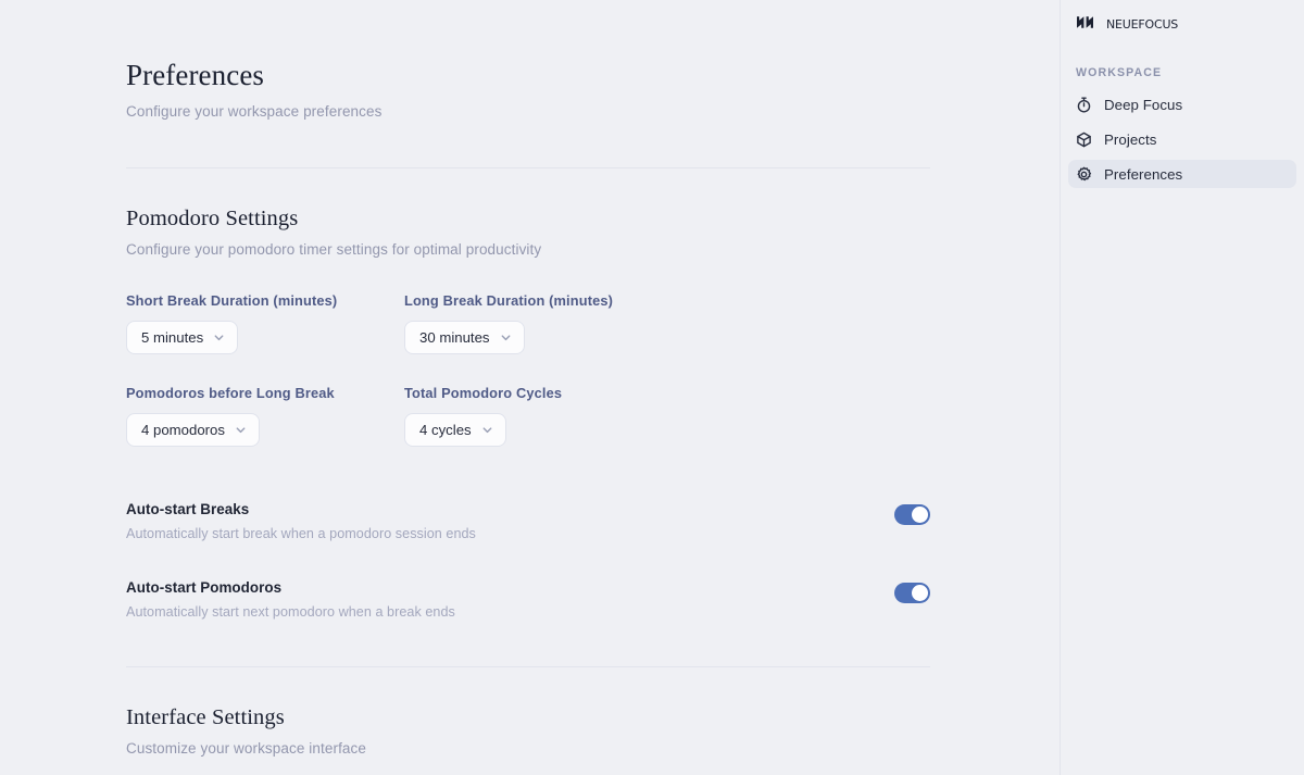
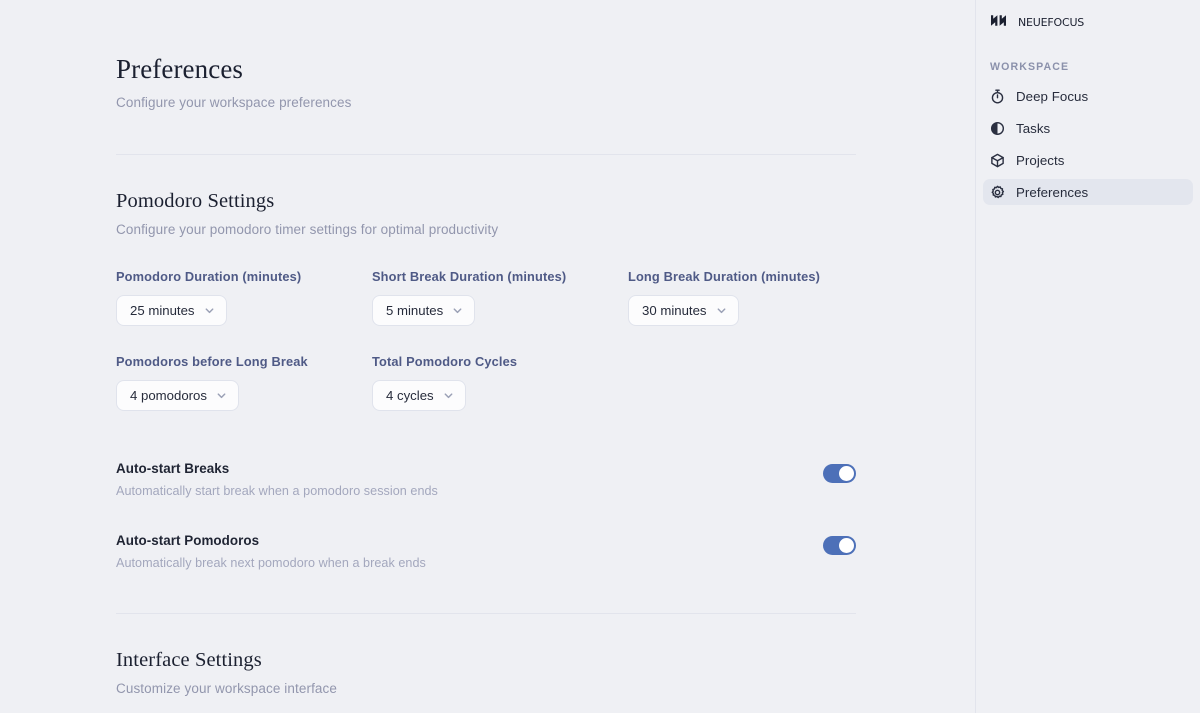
  Preferences
  Configure your workspace preferences
  Pomodoro Settings
  Configure your pomodoro timer settings for optimal productivity
+ Pomodoro Duration (minutes)
+ 25 minutes
  Short Break Duration (minutes)
  5 minutes
  Long Break Duration (minutes)
  30 minutes
  Pomodoros before Long Break
  4 pomodoros
  Total Pomodoro Cycles
  4 cycles
  Auto-start Breaks
  Automatically start break when a pomodoro session ends
  Auto-start Pomodoros
- Automatically start next pomodoro when a break ends
+ Automatically break next pomodoro when a break ends
  Interface Settings
  Customize your workspace interface
  neuefocus
  WORKSPACE
  Deep Focus
+ Tasks
  Projects
  Preferences
